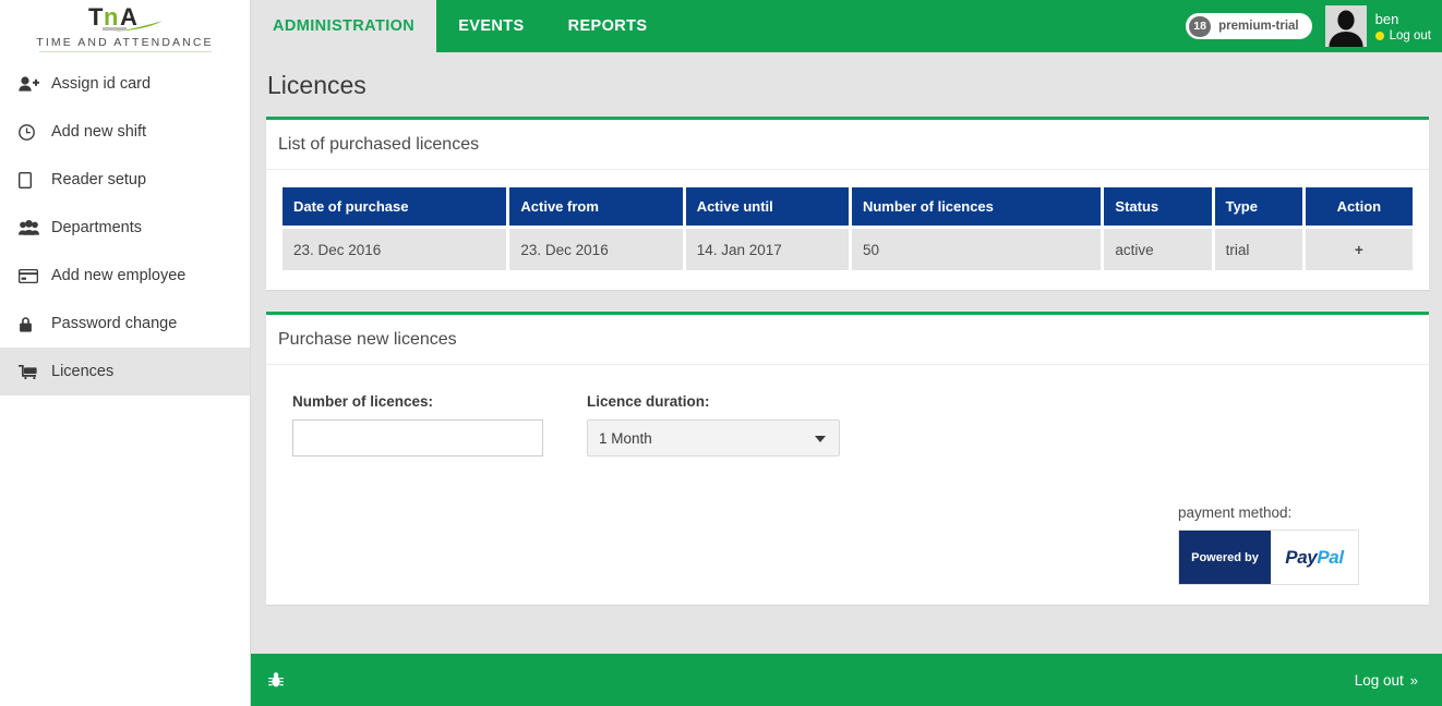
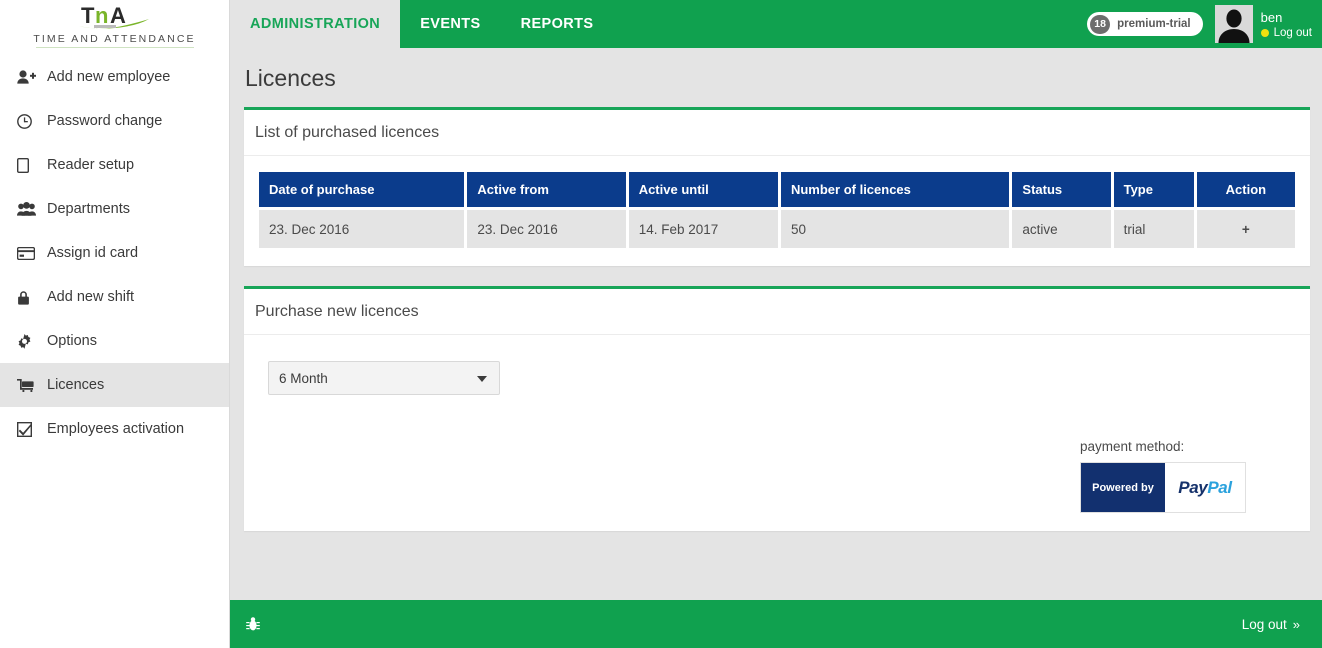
  T
  n
  A
  TIME AND ATTENDANCE
- Assign id card
+ Add new employee
- Add new shift
+ Password change
  Reader setup
  Departments
- Add new employee
+ Assign id card
- Password change
+ Add new shift
+ Options
  Licences
+ Employees activation
  ADMINISTRATION
  EVENTS
  REPORTS
  18
  premium-trial
  ben
  Log out
  Licences
  List of purchased licences
  Date of purchase	Active from	Active until	Number of licences	Status	Type	Action
- 23. Dec 2016	23. Dec 2016	14. Jan 2017	50	active	trial	+
+ 23. Dec 2016	23. Dec 2016	14. Feb 2017	50	active	trial	+
  Purchase new licences
- Number of licences:
- Licence duration:
- 1 Month
+ 6 Month
  payment method:
  Powered by
  Pay
  Pal
  Log out
  »
